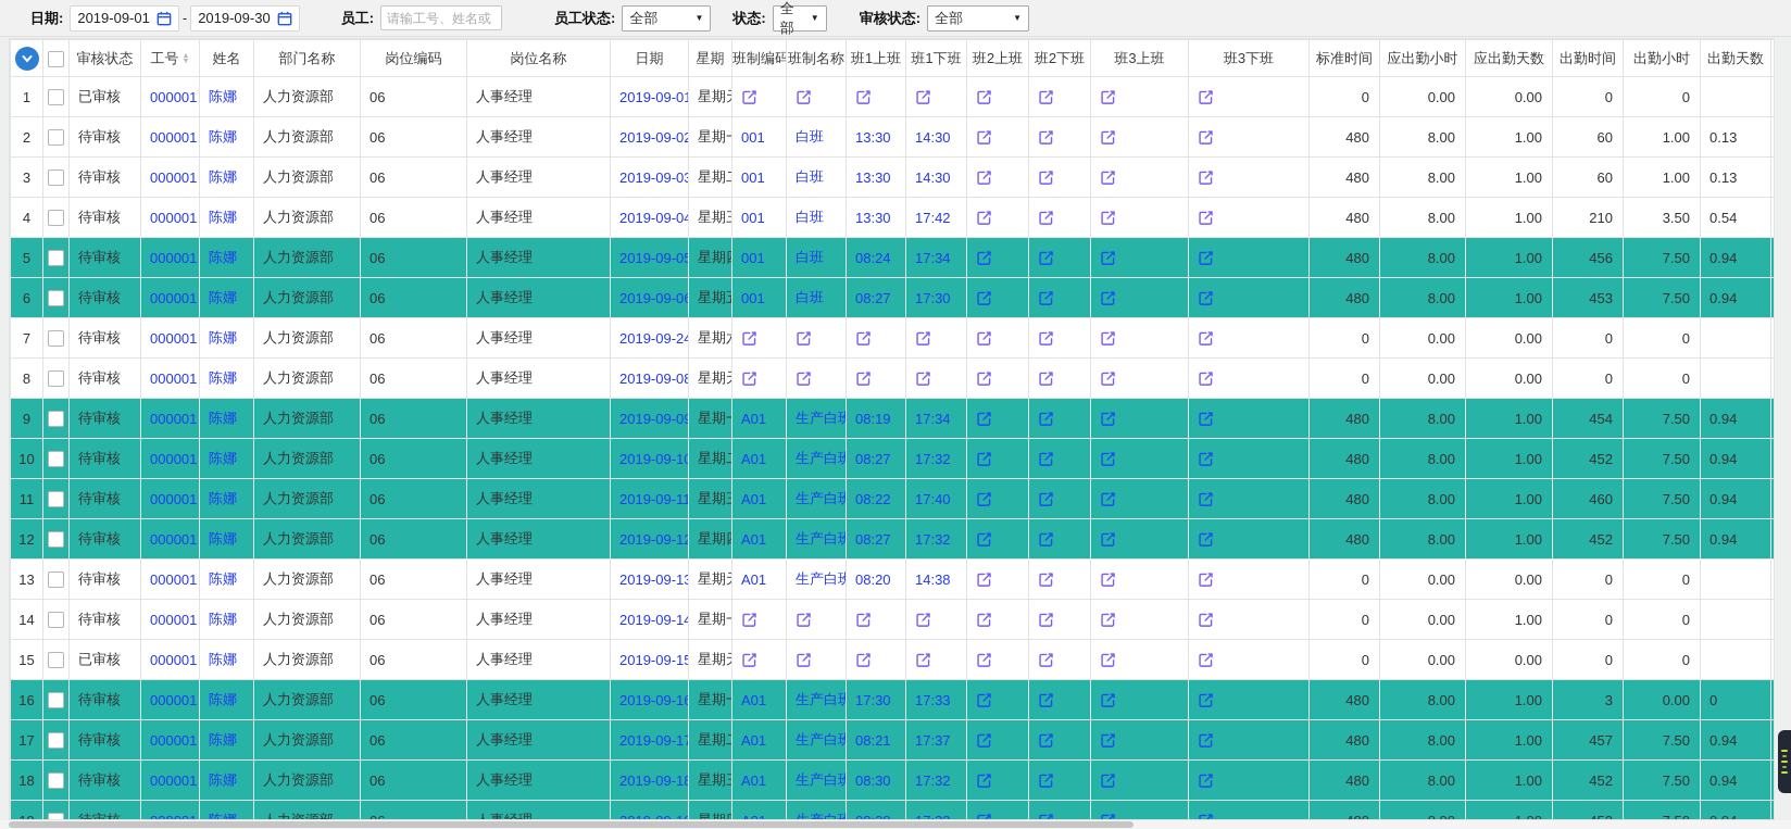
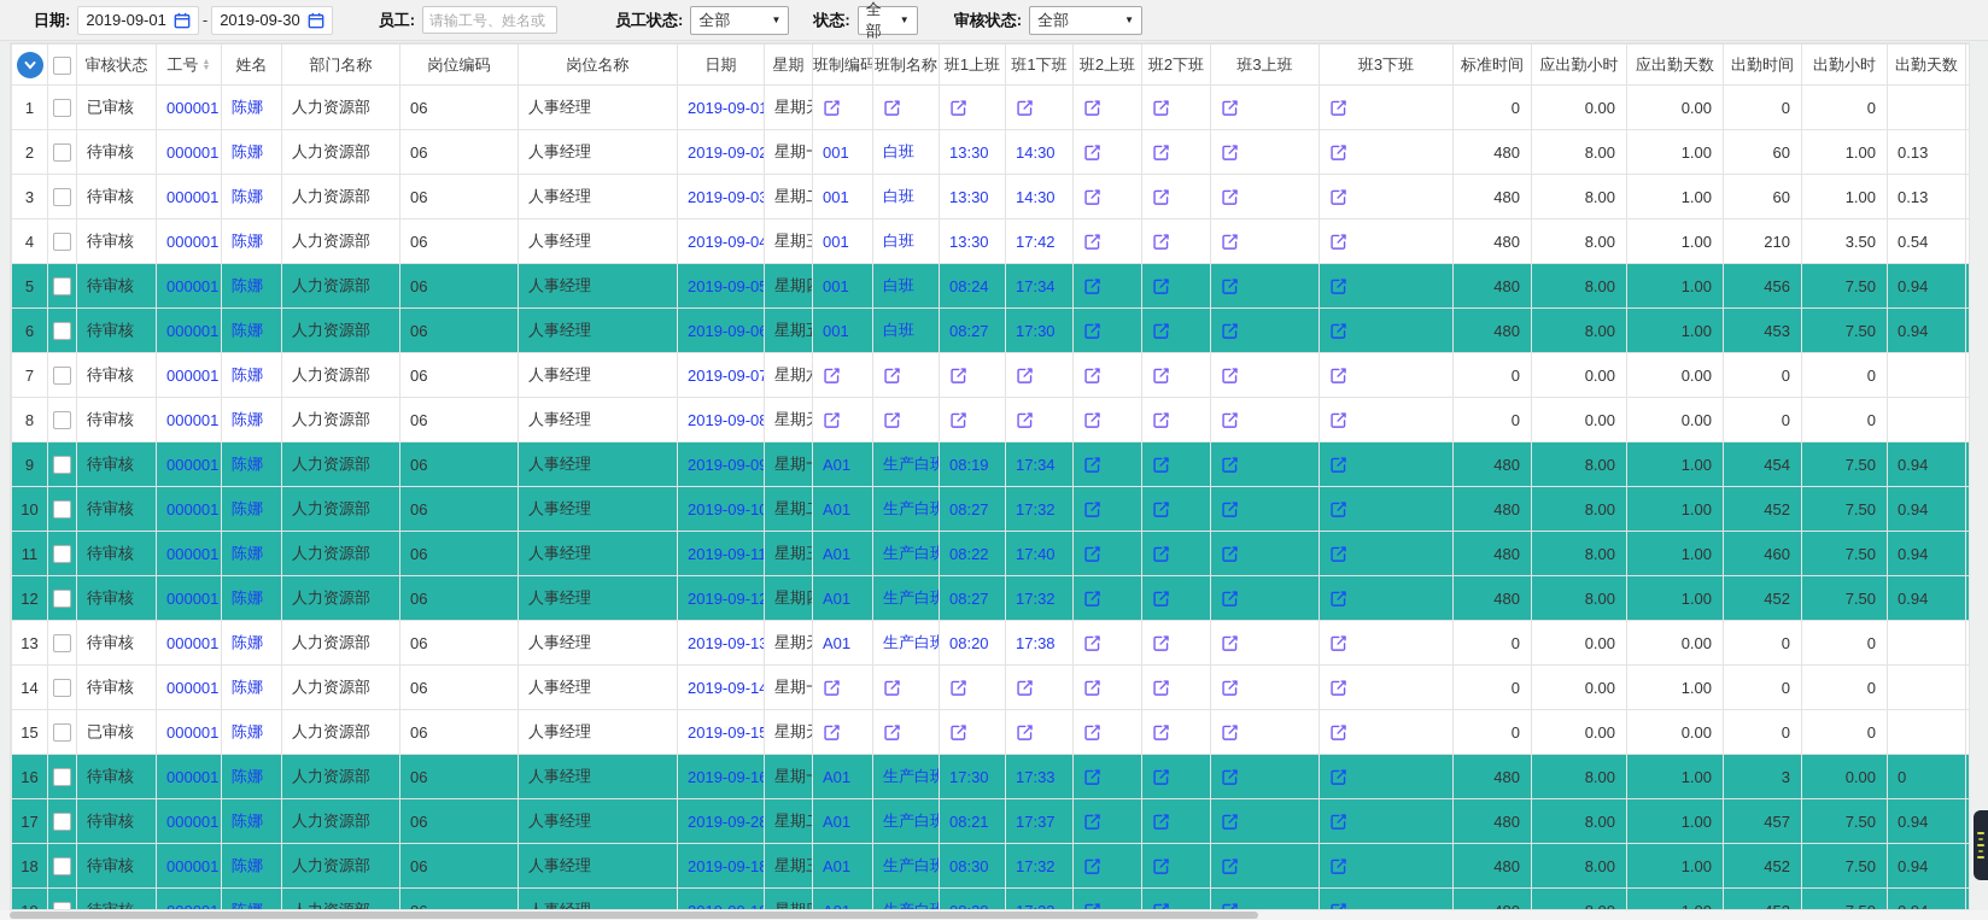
  日期:
  2019-09-01
  -
  2019-09-30
  员工:
  请输工号、姓名或
  员工状态:
  全部
  ▼
  状态:
  全部
  ▼
  审核状态:
  全部
  ▼
  		审核状态	工号	姓名	部门名称	岗位编码	岗位名称	日期	星期	班制编码	班制名称	班1上班	班1下班	班2上班	班2下班	班3上班	班3下班	标准时间	应出勤小时	应出勤天数	出勤时间	出勤小时	出勤天数
  1		已审核	000001	陈娜	人力资源部	06	人事经理	2019-09-01	星期									0	0.00	0.00	0	0
  2		待审核	000001	陈娜	人力资源部	06	人事经理	2019-09-02	星期	001	白班	13:30	14:30					480	8.00	1.00	60	1.00	0.13
  3		待审核	000001	陈娜	人力资源部	06	人事经理	2019-09-03	星期	001	白班	13:30	14:30					480	8.00	1.00	60	1.00	0.13
  4		待审核	000001	陈娜	人力资源部	06	人事经理	2019-09-04	星期	001	白班	13:30	17:42					480	8.00	1.00	210	3.50	0.54
  5		待审核	000001	陈娜	人力资源部	06	人事经理	2019-09-05	星期	001	白班	08:24	17:34					480	8.00	1.00	456	7.50	0.94
  6		待审核	000001	陈娜	人力资源部	06	人事经理	2019-09-06	星期	001	白班	08:27	17:30					480	8.00	1.00	453	7.50	0.94
- 7		待审核	000001	陈娜	人力资源部	06	人事经理	2019-09-24	星期									0	0.00	0.00	0	0
+ 7		待审核	000001	陈娜	人力资源部	06	人事经理	2019-09-07	星期									0	0.00	0.00	0	0
  8		待审核	000001	陈娜	人力资源部	06	人事经理	2019-09-08	星期									0	0.00	0.00	0	0
  9		待审核	000001	陈娜	人力资源部	06	人事经理	2019-09-09	星期	A01	生产白班	08:19	17:34					480	8.00	1.00	454	7.50	0.94
  10		待审核	000001	陈娜	人力资源部	06	人事经理	2019-09-10	星期	A01	生产白班	08:27	17:32					480	8.00	1.00	452	7.50	0.94
  11		待审核	000001	陈娜	人力资源部	06	人事经理	2019-09-11	星期	A01	生产白班	08:22	17:40					480	8.00	1.00	460	7.50	0.94
  12		待审核	000001	陈娜	人力资源部	06	人事经理	2019-09-12	星期	A01	生产白班	08:27	17:32					480	8.00	1.00	452	7.50	0.94
- 13		待审核	000001	陈娜	人力资源部	06	人事经理	2019-09-13	星期	A01	生产白班	08:20	14:38					0	0.00	0.00	0	0
+ 13		待审核	000001	陈娜	人力资源部	06	人事经理	2019-09-13	星期	A01	生产白班	08:20	17:38					0	0.00	0.00	0	0
  14		待审核	000001	陈娜	人力资源部	06	人事经理	2019-09-14	星期									0	0.00	1.00	0	0
  15		已审核	000001	陈娜	人力资源部	06	人事经理	2019-09-15	星期									0	0.00	0.00	0	0
  16		待审核	000001	陈娜	人力资源部	06	人事经理	2019-09-16	星期	A01	生产白班	17:30	17:33					480	8.00	1.00	3	0.00	0
- 17		待审核	000001	陈娜	人力资源部	06	人事经理	2019-09-17	星期	A01	生产白班	08:21	17:37					480	8.00	1.00	457	7.50	0.94
+ 17		待审核	000001	陈娜	人力资源部	06	人事经理	2019-09-28	星期	A01	生产白班	08:21	17:37					480	8.00	1.00	457	7.50	0.94
  18		待审核	000001	陈娜	人力资源部	06	人事经理	2019-09-18	星期	A01	生产白班	08:30	17:32					480	8.00	1.00	452	7.50	0.94
